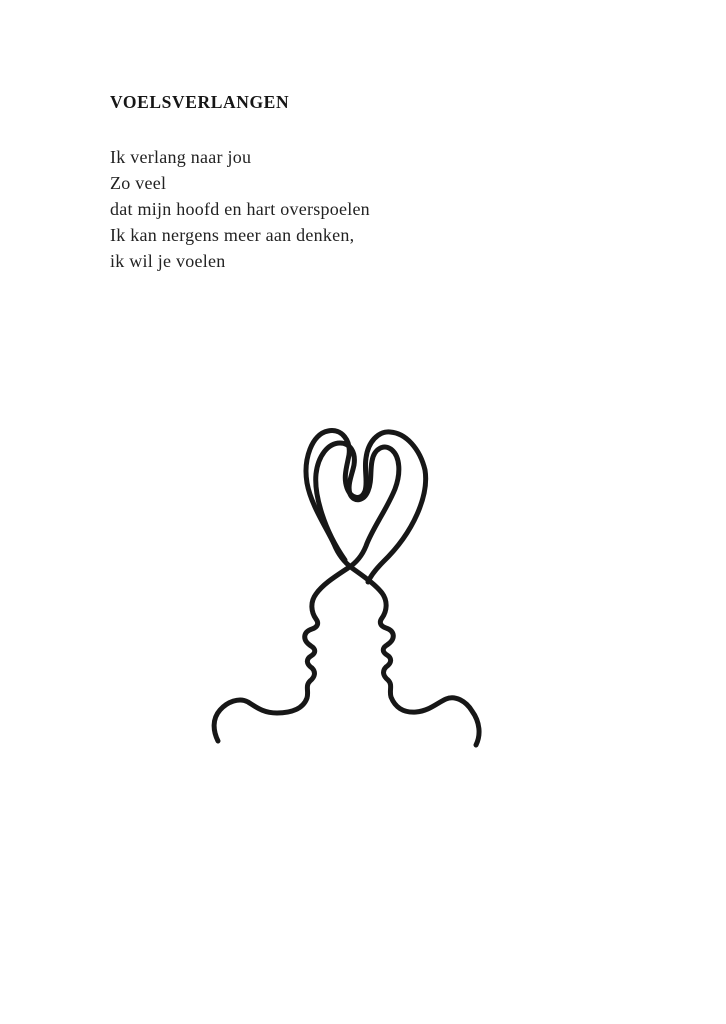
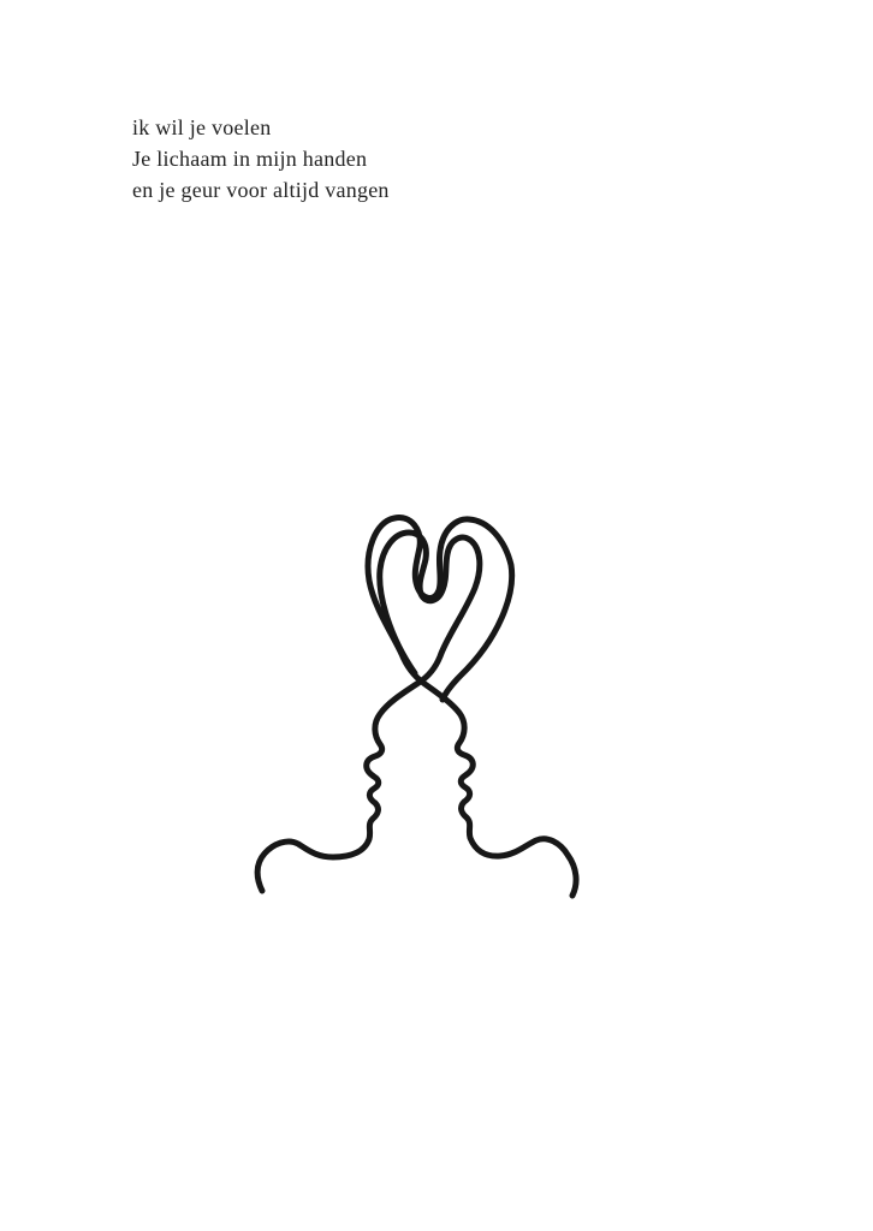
- VOELSVERLANGEN
- Ik verlang naar jou
- Zo veel
- dat mijn hoofd en hart overspoelen
- Ik kan nergens meer aan denken,
  ik wil je voelen
+ Je lichaam in mijn handen
+ en je geur voor altijd vangen
